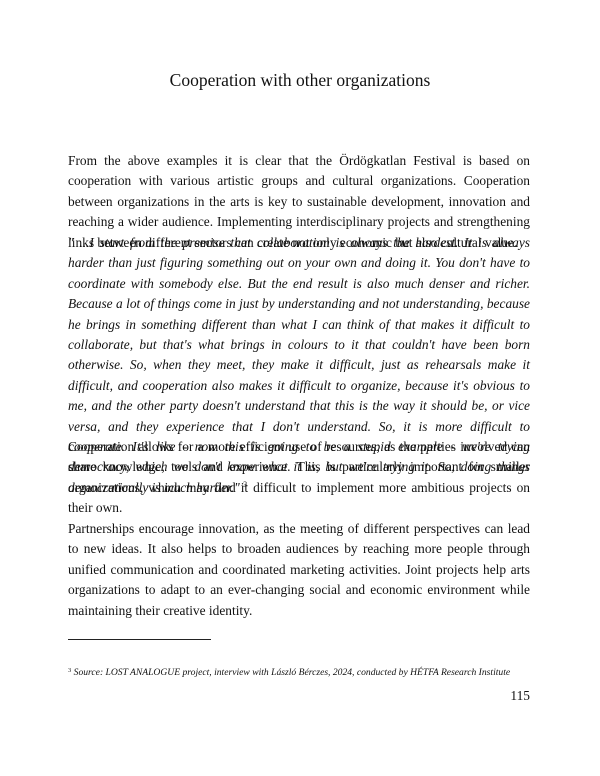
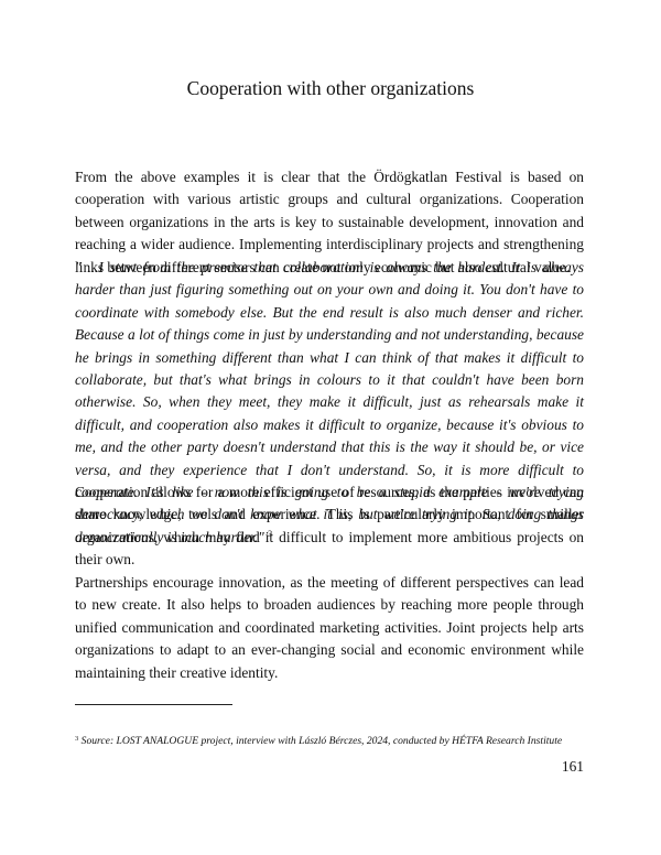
  Cooperation with other organizations
  From the above examples it is clear that the Ördögkatlan Festival is based on cooperation with various artistic groups and cultural organizations. Cooperation between organizations in the arts is key to sustainable development, innovation and reaching a wider audience. Implementing interdisciplinary projects and strengthening links between different sectors can create not only economic but also cultural value.
  " ...I start from the premise that collaboration is always the hardest. It is always harder than just figuring something out on your own and doing it. You don't have to coordinate with somebody else. But the end result is also much denser and richer. Because a lot of things come in just by understanding and not understanding, because he brings in something different than what I can think of that makes it difficult to collaborate, but that's what brings in colours to it that couldn't have been born otherwise. So, when they meet, they make it difficult, just as rehearsals make it difficult, and cooperation also makes it difficult to organize, because it's obvious to me, and the other party doesn't understand that this is the way it should be, or vice versa, and they experience that I don't understand. So, it is more difficult to cooperate. It's like - now this is going to be a stupid example - we're trying democracy, which we don't know what it is, but we're trying it. So, doing things democratically is much harder." 3
  Cooperation allows for a more efficient use of resources, as the parties involved can share knowledge, tools and experience. This is particularly important for smaller organizations, which may find it difficult to implement more ambitious projects on their own.
- Partnerships encourage innovation, as the meeting of different perspectives can lead to new ideas. It also helps to broaden audiences by reaching more people through unified communication and coordinated marketing activities. Joint projects help arts organizations to adapt to an ever-changing social and economic environment while maintaining their creative identity.
+ Partnerships encourage innovation, as the meeting of different perspectives can lead to new create. It also helps to broaden audiences by reaching more people through unified communication and coordinated marketing activities. Joint projects help arts organizations to adapt to an ever-changing social and economic environment while maintaining their creative identity.
  Source: LOST ANALOGUE project, interview with László Bérczes, 2024, conducted by HÉTFA Research Institute
- 115
+ 161
